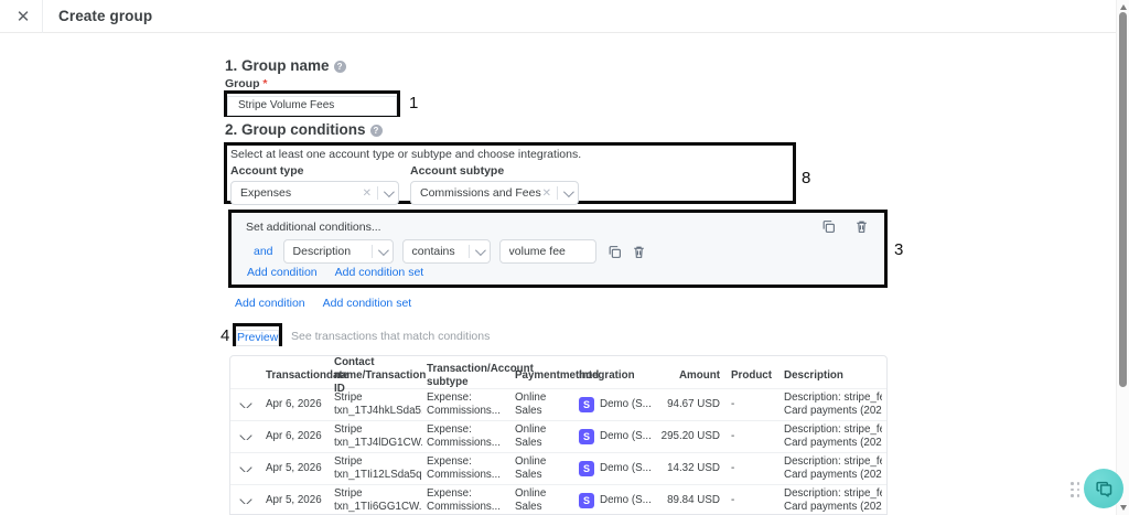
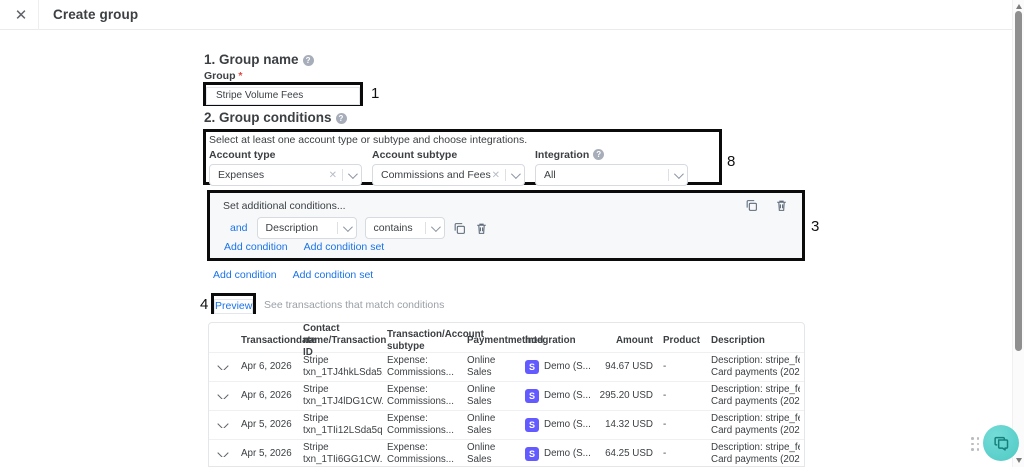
  ✕
  Create group
  1. Group name ?
  Group *
  Stripe Volume Fees
  1
  2. Group conditions ?
  Select at least one account type or subtype and choose integrations.
  Account type
  Expenses
  ✕
  Account subtype
  Commissions and Fees
  ✕
+ Integration ?
+ All
  8
  Set additional conditions...
  and
  Description
  contains
- volume fee
  Add condition
  Add condition set
  3
  Add condition
  Add condition set
  4
  Preview
  See transactions that match conditions
  Transactiondate
  Contact name/Transaction ID
  Transaction/Account subtype
  Paymentmethod
  Integration
  Amount
  Product
  Description
  Apr 6, 2026
  Stripe
  txn_1TJ4hkLSda5
  Expense:
  Commissions...
  Online Sales
  S
  Demo (S...
  94.67 USD
  -
  Description: stripe_f
  Apr 6, 2026
  Stripe
  txn_1TJ4lDG1CW.
  Expense:
  Commissions...
  Online Sales
  S
  Demo (S...
  295.20 USD
  -
  Description: stripe_f
  Apr 5, 2026
  Stripe
  txn_1TIi12LSda5q
  Expense:
  Commissions...
  Online Sales
  S
  Demo (S...
  14.32 USD
  -
  Description: stripe_f
  Apr 5, 2026
  Stripe
  txn_1TIi6GG1CW.
  Expense:
  Commissions...
  Online Sales
  S
  Demo (S...
- 89.84 USD
+ 64.25 USD
  -
  Description: stripe_f
